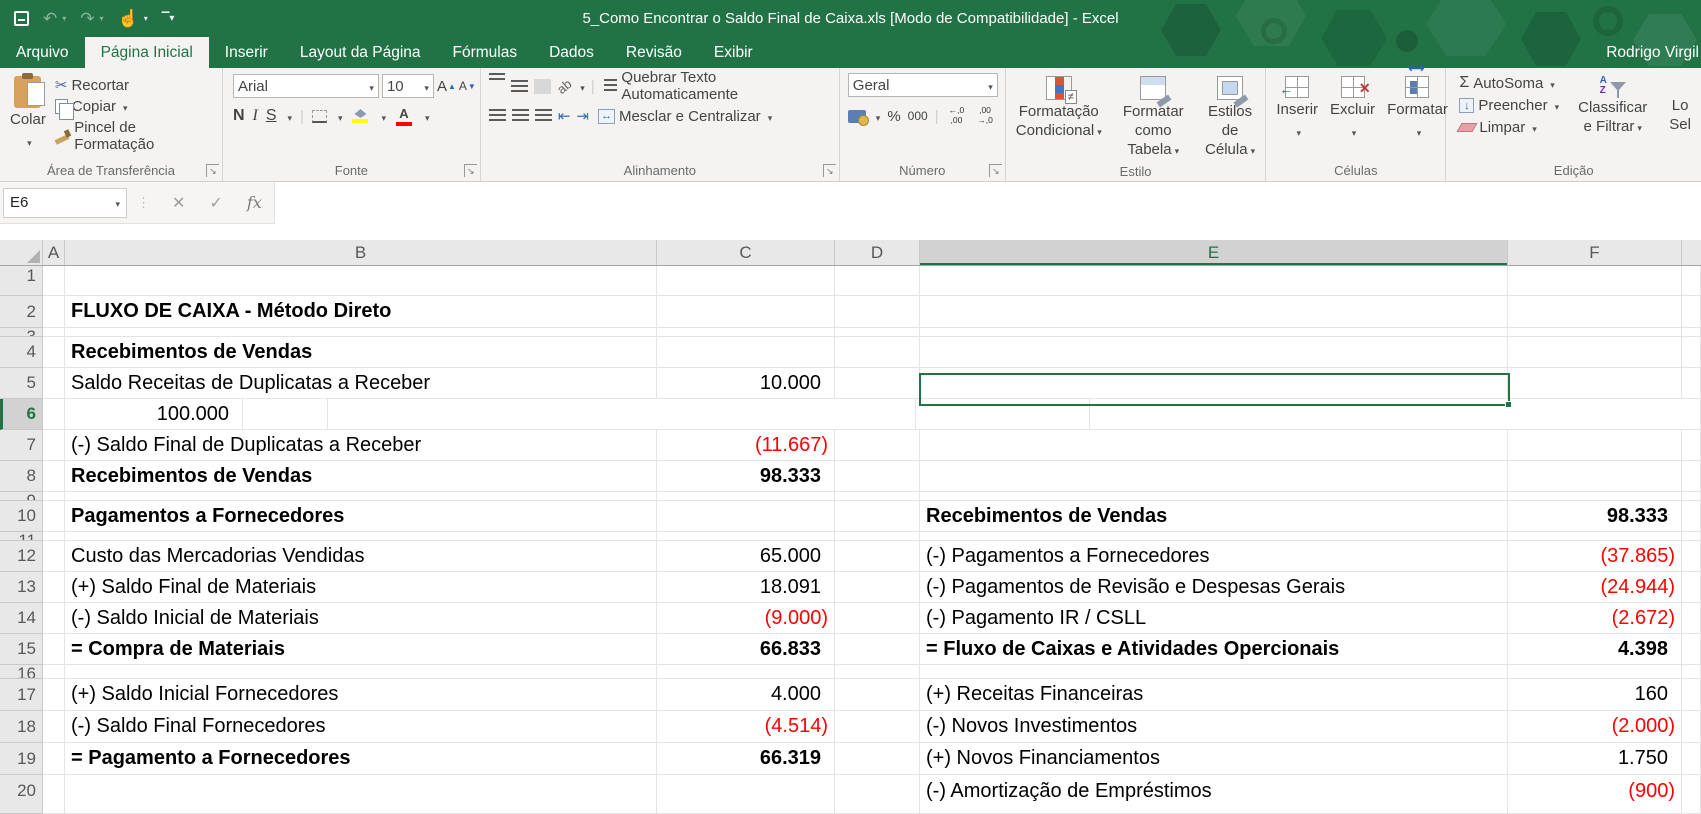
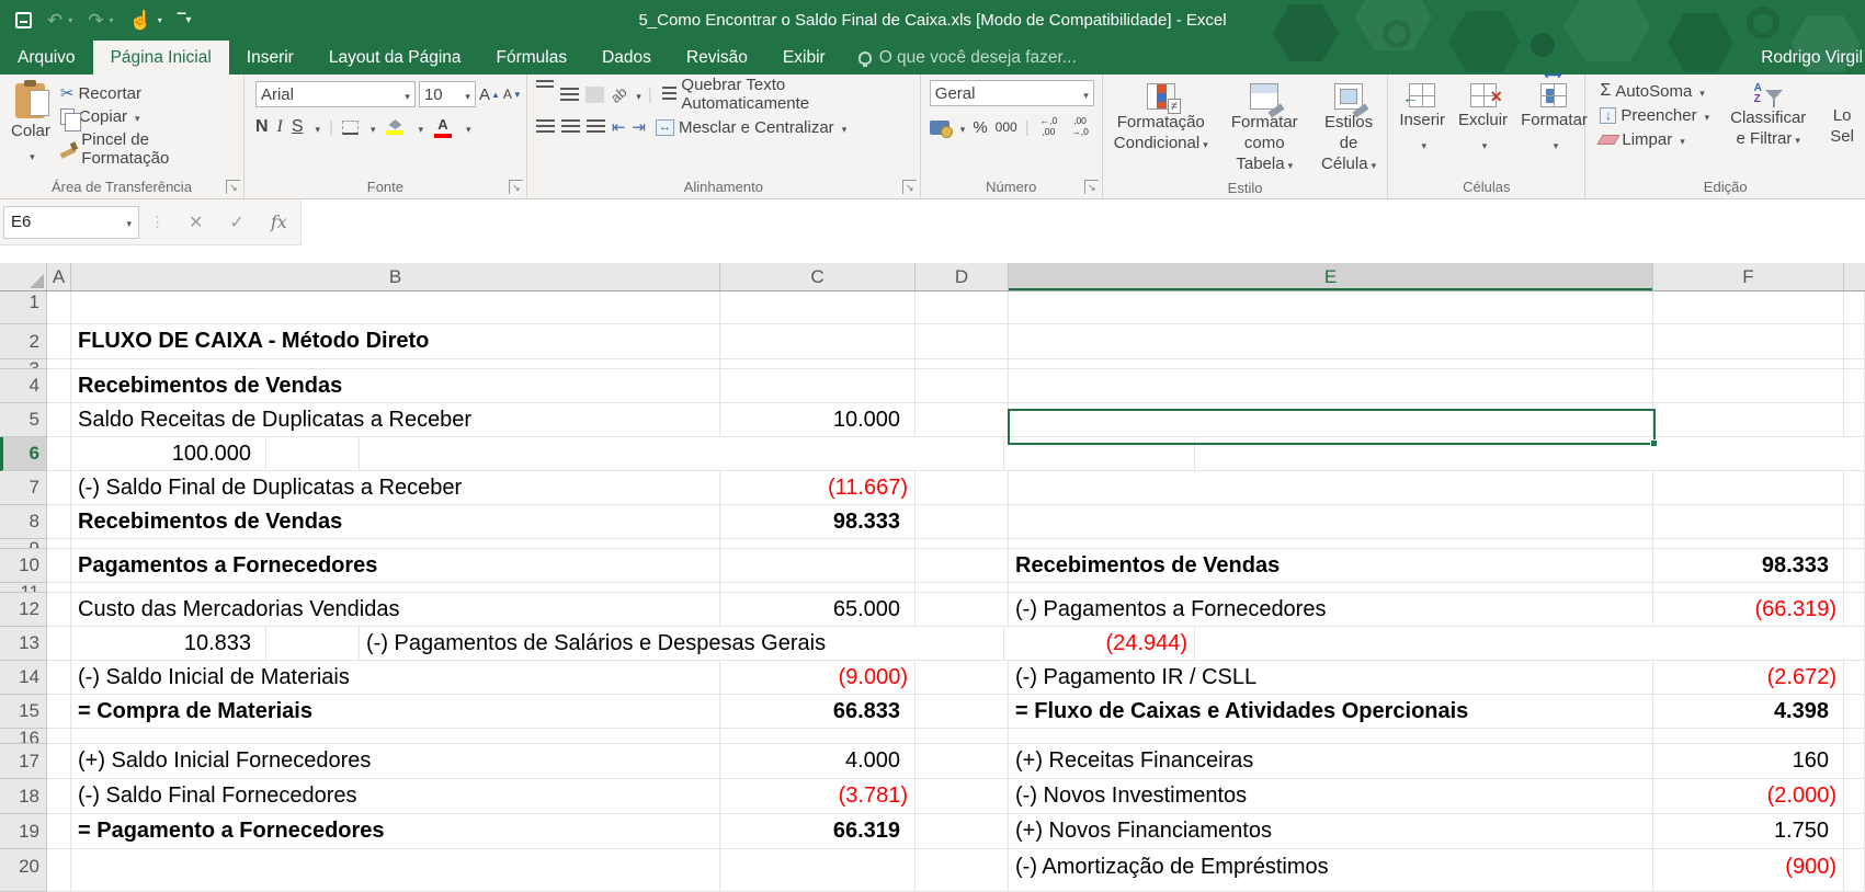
  ↶
  ▾
  ↷
  ▾
  ☝
  ▾
  ▔▾
  5_Como Encontrar o Saldo Final de Caixa.xls [Modo de Compatibilidade] - Excel
  Arquivo
  Página Inicial
  Inserir
  Layout da Página
  Fórmulas
  Dados
  Revisão
  Exibir
+ O que você deseja fazer...
  Rodrigo Virgil
  Colar
  ✂
  Recortar
  Copiar
  Pincel de Formatação
  Área de Transferência
  Arial
  10
  A
  ▲
  A
  ▼
  N
  I
  S
  |
  A
  Fonte
  |
  Quebrar Texto Automaticamente
  ⇤
  ⇥
  ↔
  Mesclar e Centralizar
  Alinhamento
  Geral
  %
  000
  |
  ←,0
  ,00
  ,00
  →,0
  Número
  ≠
  Formatação
  Condicional
  Formatar como
  Tabela
  Estilos de
  Célula
  Estilo
  ←
  Inserir
  ✕
  Excluir
  ⟷
  Formatar
  Células
  Σ
  AutoSoma
  ↓
  Preencher
  Limpar
  A
  Z
  Classificar
  e Filtrar
  Lo
  Sel
  Edição
  E6
  ⋮
  ✕
  ✓
  fx
  A
  B
  C
  D
  E
  F
  1
  2
  FLUXO DE CAIXA - Método Direto
  4
  Recebimentos de Vendas
  5
  Saldo Receitas de Duplicatas a Receber
  10.000
  6
  100.000
  7
  (-) Saldo Final de Duplicatas a Receber
  (11.667)
  8
  Recebimentos de Vendas
  98.333
  10
  Pagamentos a Fornecedores
  Recebimentos de Vendas
  98.333
  12
  Custo das Mercadorias Vendidas
  65.000
  (-) Pagamentos a Fornecedores
- (37.865)
+ (66.319)
  13
- (+) Saldo Final de Materiais
- 18.091
+ 10.833
- (-) Pagamentos de Revisão e Despesas Gerais
+ (-) Pagamentos de Salários e Despesas Gerais
  (24.944)
  14
  (-) Saldo Inicial de Materiais
  (9.000)
  (-) Pagamento IR / CSLL
  (2.672)
  15
  = Compra de Materiais
  66.833
  = Fluxo de Caixas e Atividades Opercionais
  4.398
  16
  17
  (+) Saldo Inicial Fornecedores
  4.000
  (+) Receitas Financeiras
  160
  18
  (-) Saldo Final Fornecedores
- (4.514)
+ (3.781)
  (-) Novos Investimentos
  (2.000)
  19
  = Pagamento a Fornecedores
  66.319
  (+) Novos Financiamentos
  1.750
  20
  (-) Amortização de Empréstimos
  (900)
